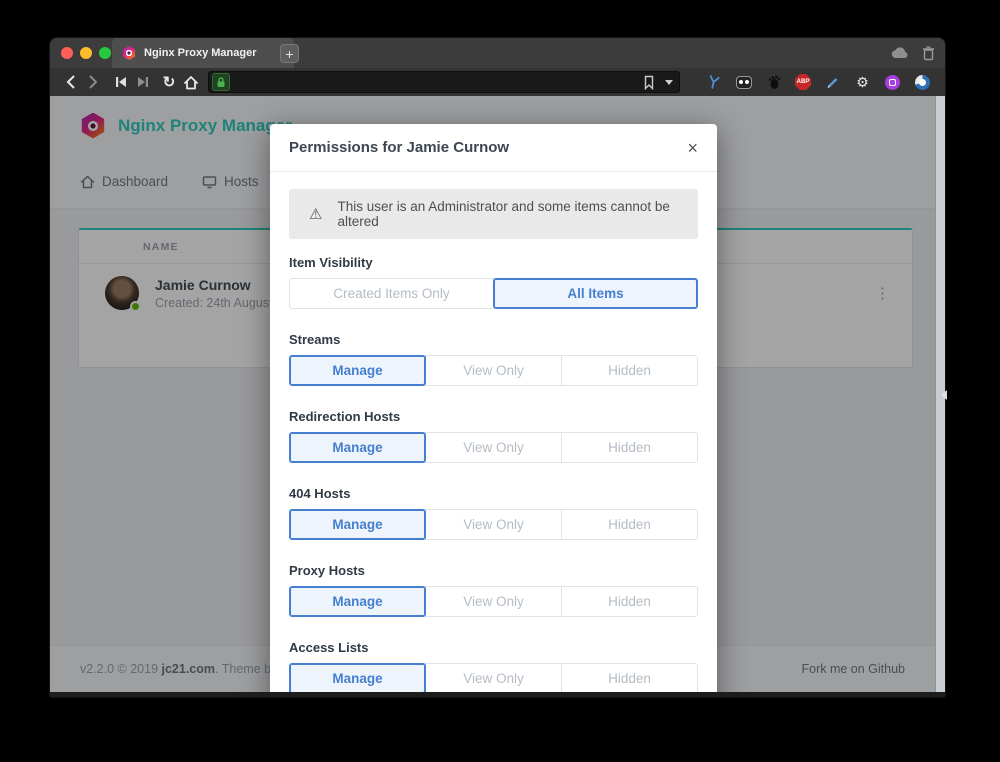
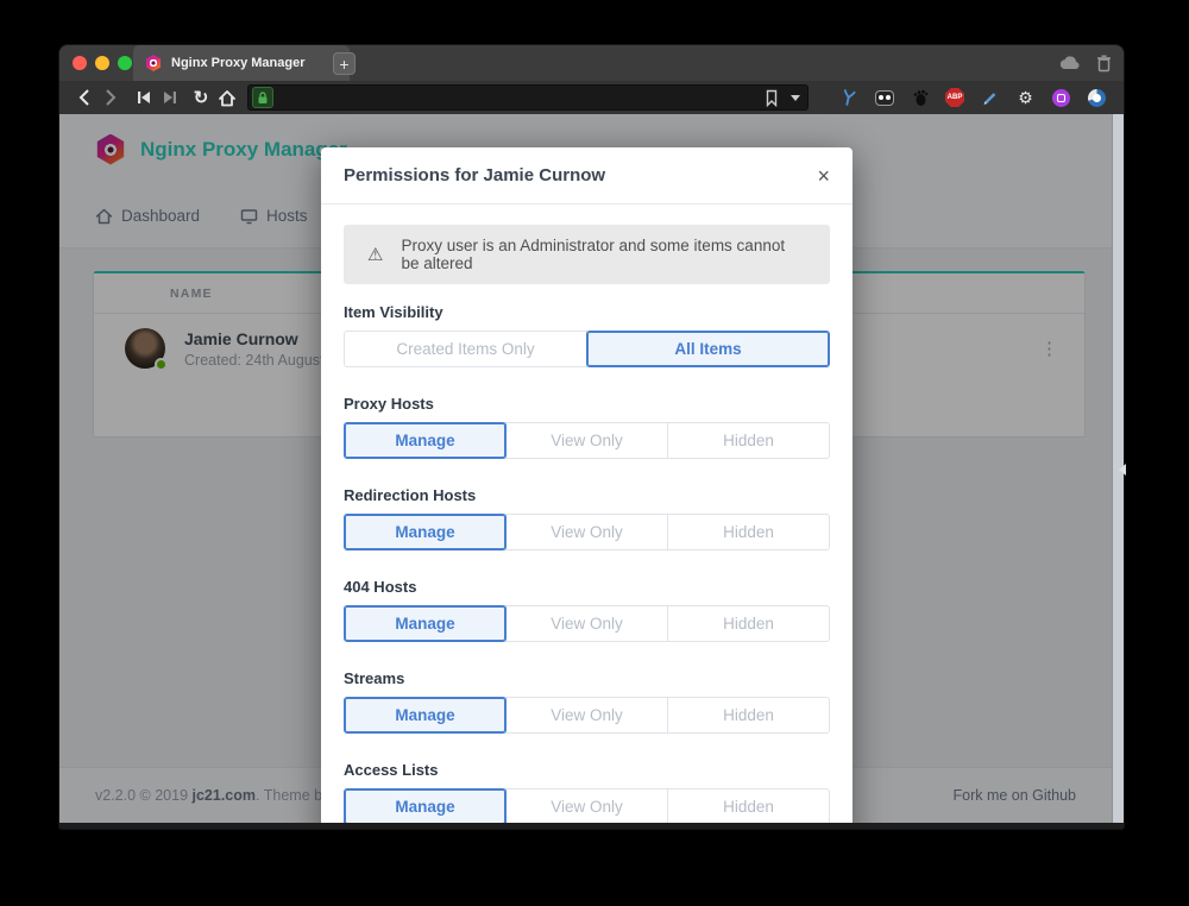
  Nginx Proxy Manager
  +
  ↻
  ⚙
  Nginx Proxy Mana
  Dashboard
  Hosts
  NAME
  Jamie Curnow
  Created: 24th Augus
  ⋮
  v2.2.0 © 2019 jc21.com. Theme b
  Fork me on Github
  Permissions for Jamie Curnow
  ×
  ⚠
- This user is an Administrator and some items cannot be altered
+ Proxy user is an Administrator and some items cannot be altered
  Item Visibility
  Created Items Only
  All Items
- Streams
+ Proxy Hosts
  Manage
  View Only
  Hidden
  Redirection Hosts
  Manage
  View Only
  Hidden
  404 Hosts
  Manage
  View Only
  Hidden
- Proxy Hosts
+ Streams
  Manage
  View Only
  Hidden
  Access Lists
  Manage
  View Only
  Hidden
